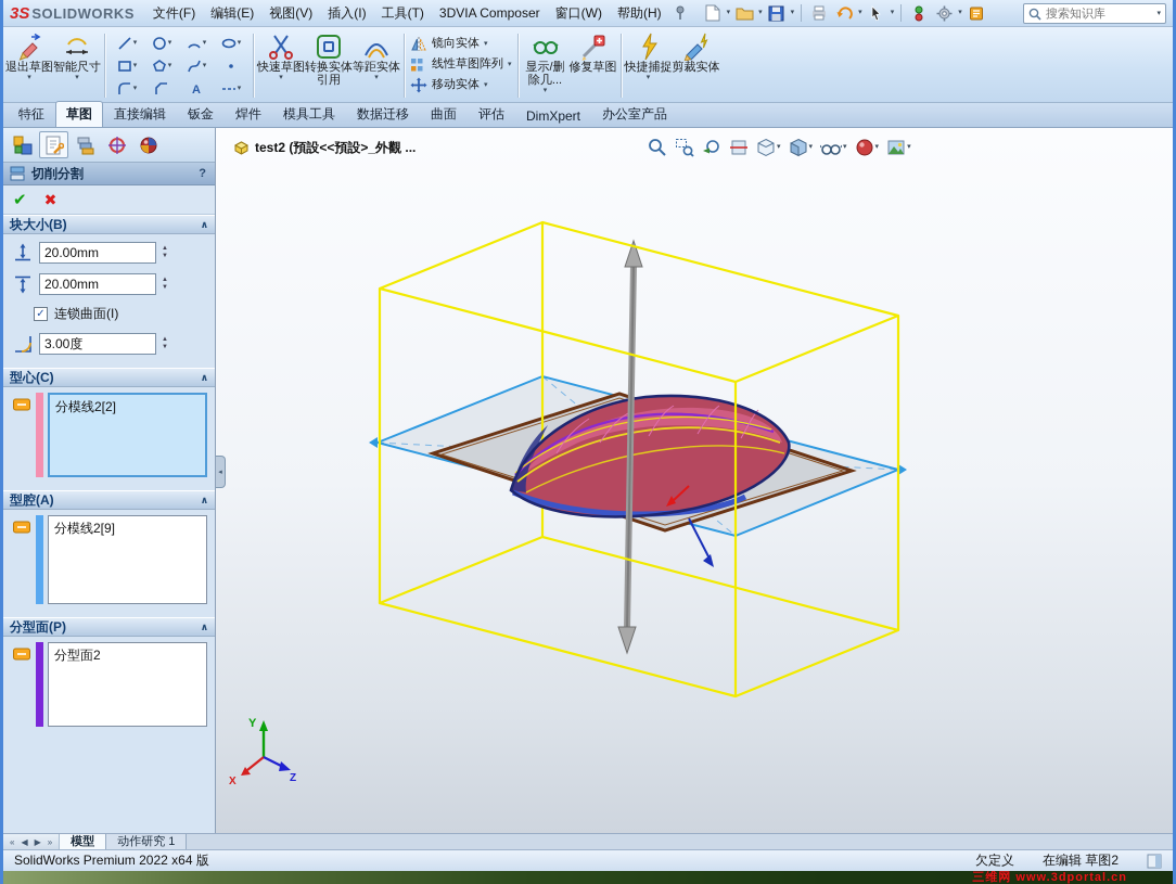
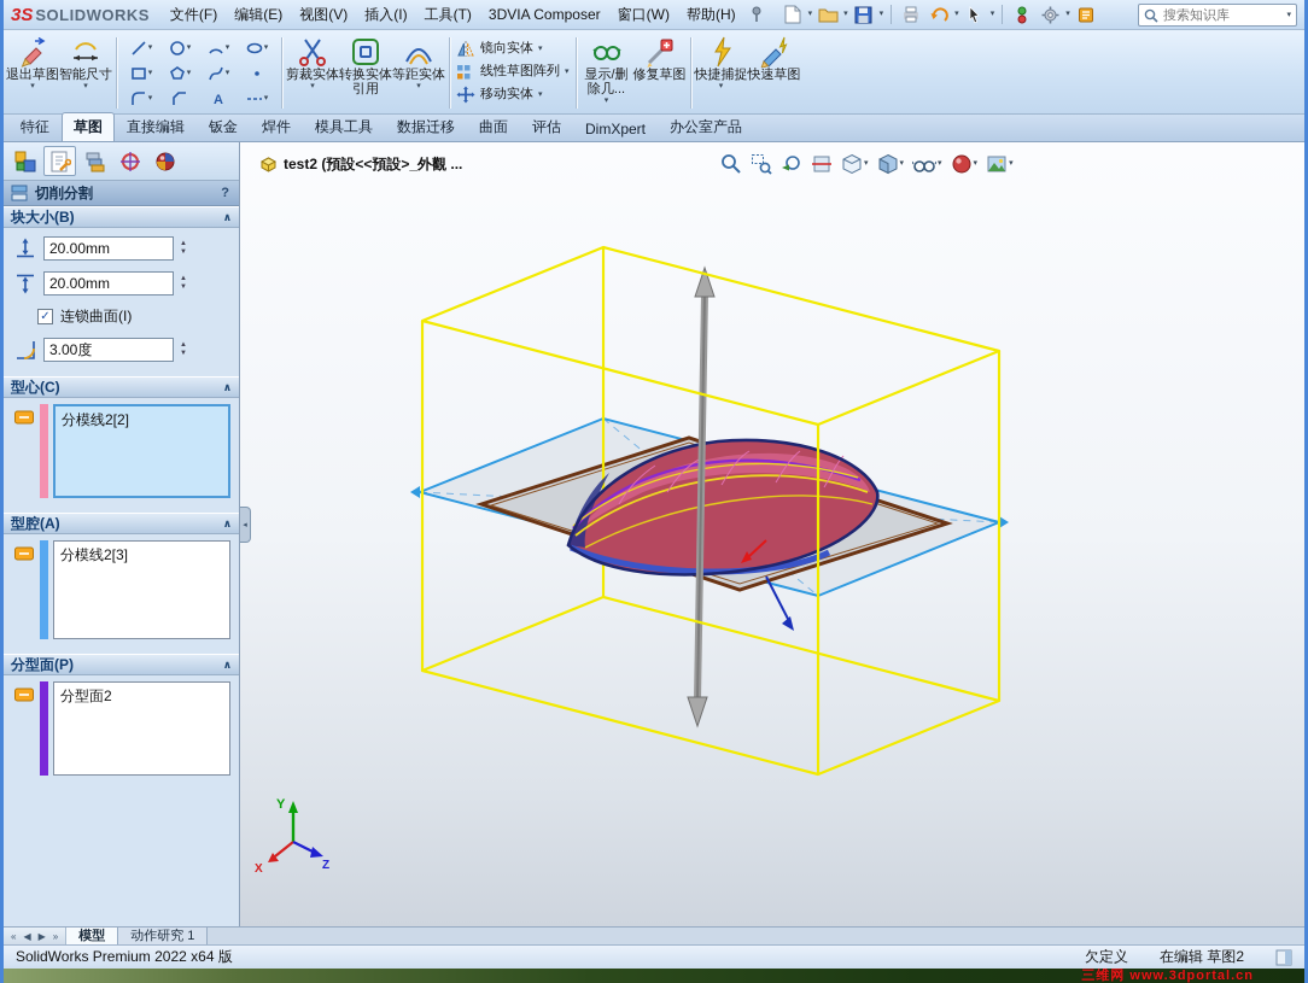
  3S
  SOLIDWORKS
  文件(F)
  编辑(E)
  视图(V)
  插入(I)
  工具(T)
  3DVIA Composer
  窗口(W)
  帮助(H)
  搜索知识库
  退出草图
  智能尺寸
  A
- 快速草图
+ 剪裁实体
  转换实体引用
  等距实体
  镜向实体
  线性草图阵列
  移动实体
  显示/删除几...
  修复草图
  快捷捕捉
- 剪裁实体
+ 快速草图
  特征
  草图
  直接编辑
  钣金
  焊件
  模具工具
  数据迁移
  曲面
  评估
  DimXpert
  办公室产品
  切削分割
  ?
- ✔
- ✖
  块大小(B)
  ∧
  20.00mm
  20.00mm
  ✓
  连锁曲面(I)
  3.00度
  型心(C)
  ∧
  分模线2[2]
  型腔(A)
  ∧
- 分模线2[9]
+ 分模线2[3]
  分型面(P)
  ∧
  分型面2
  Y
  X
  Z
  test2 (預設<<預設>_外觀 ...
  «
  ◀
  ▶
  »
  模型
  动作研究 1
  SolidWorks Premium 2022 x64 版
  欠定义
  在编辑 草图2
  三维网 www.3dportal.cn
